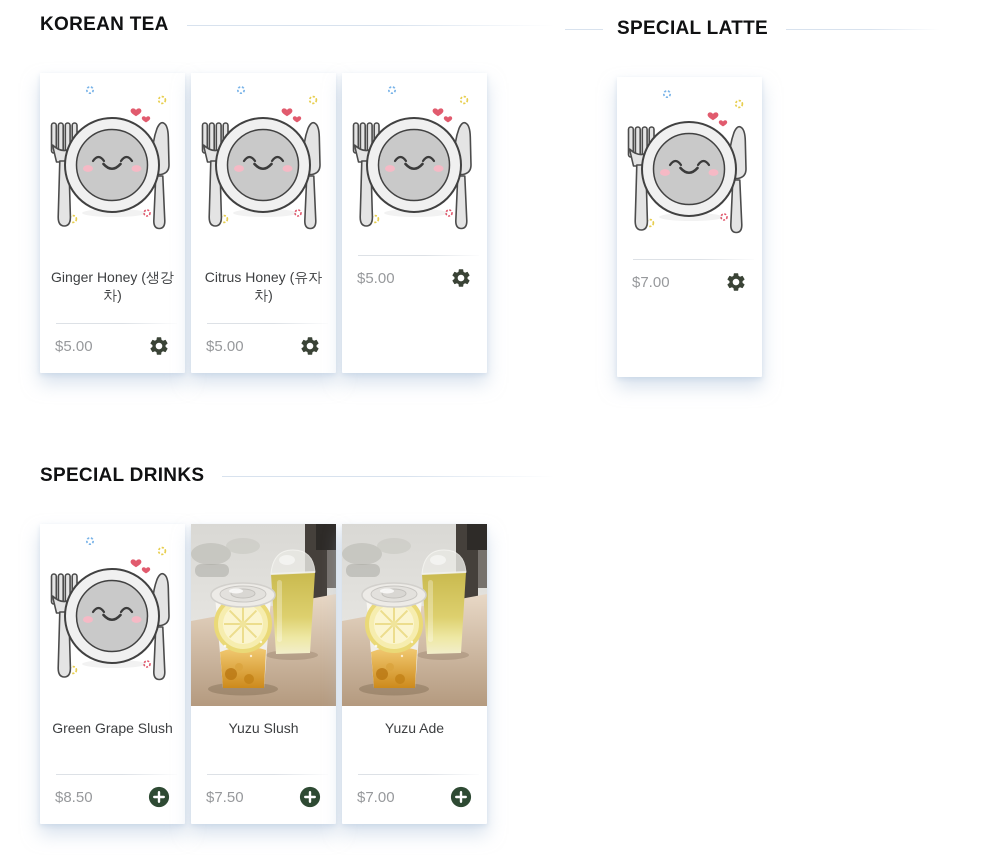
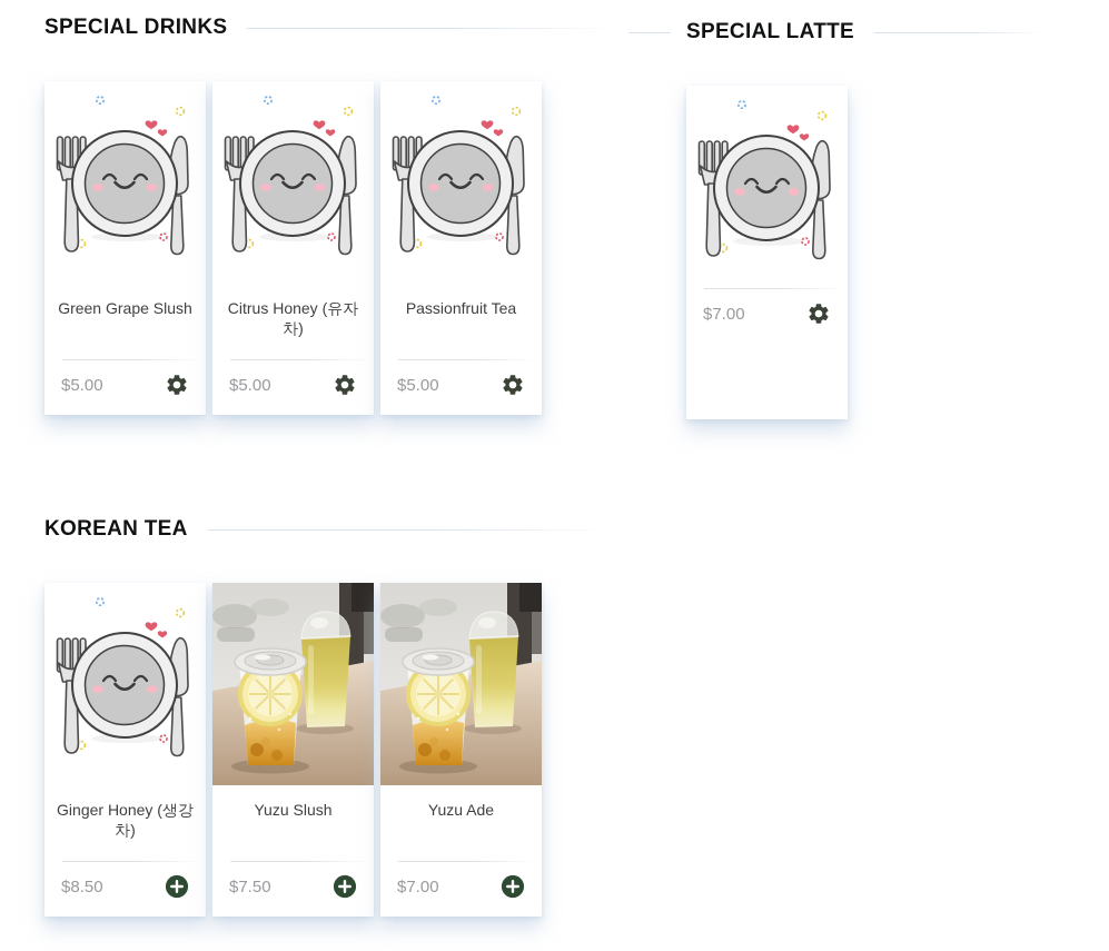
- KOREAN TEA
+ SPECIAL DRINKS
- Ginger Honey (생강차)
+ Green Grape Slush
  $5.00
  Citrus Honey (유자차)
  $5.00
+ Passionfruit Tea
  $5.00
- SPECIAL DRINKS
+ KOREAN TEA
- Green Grape Slush
+ Ginger Honey (생강차)
  $8.50
  Yuzu Slush
  $7.50
  Yuzu Ade
  $7.00
  SPECIAL LATTE
  $7.00
